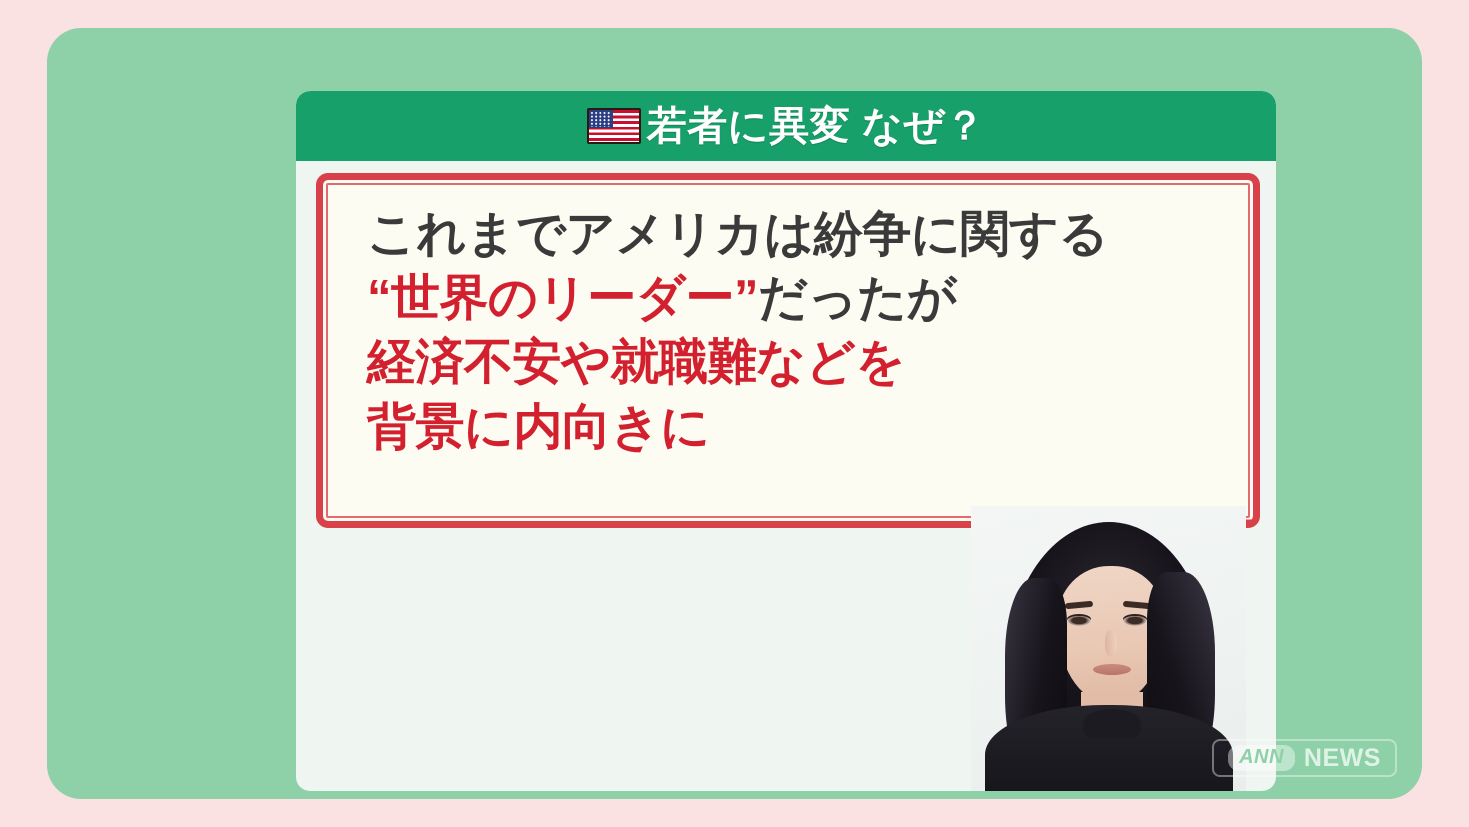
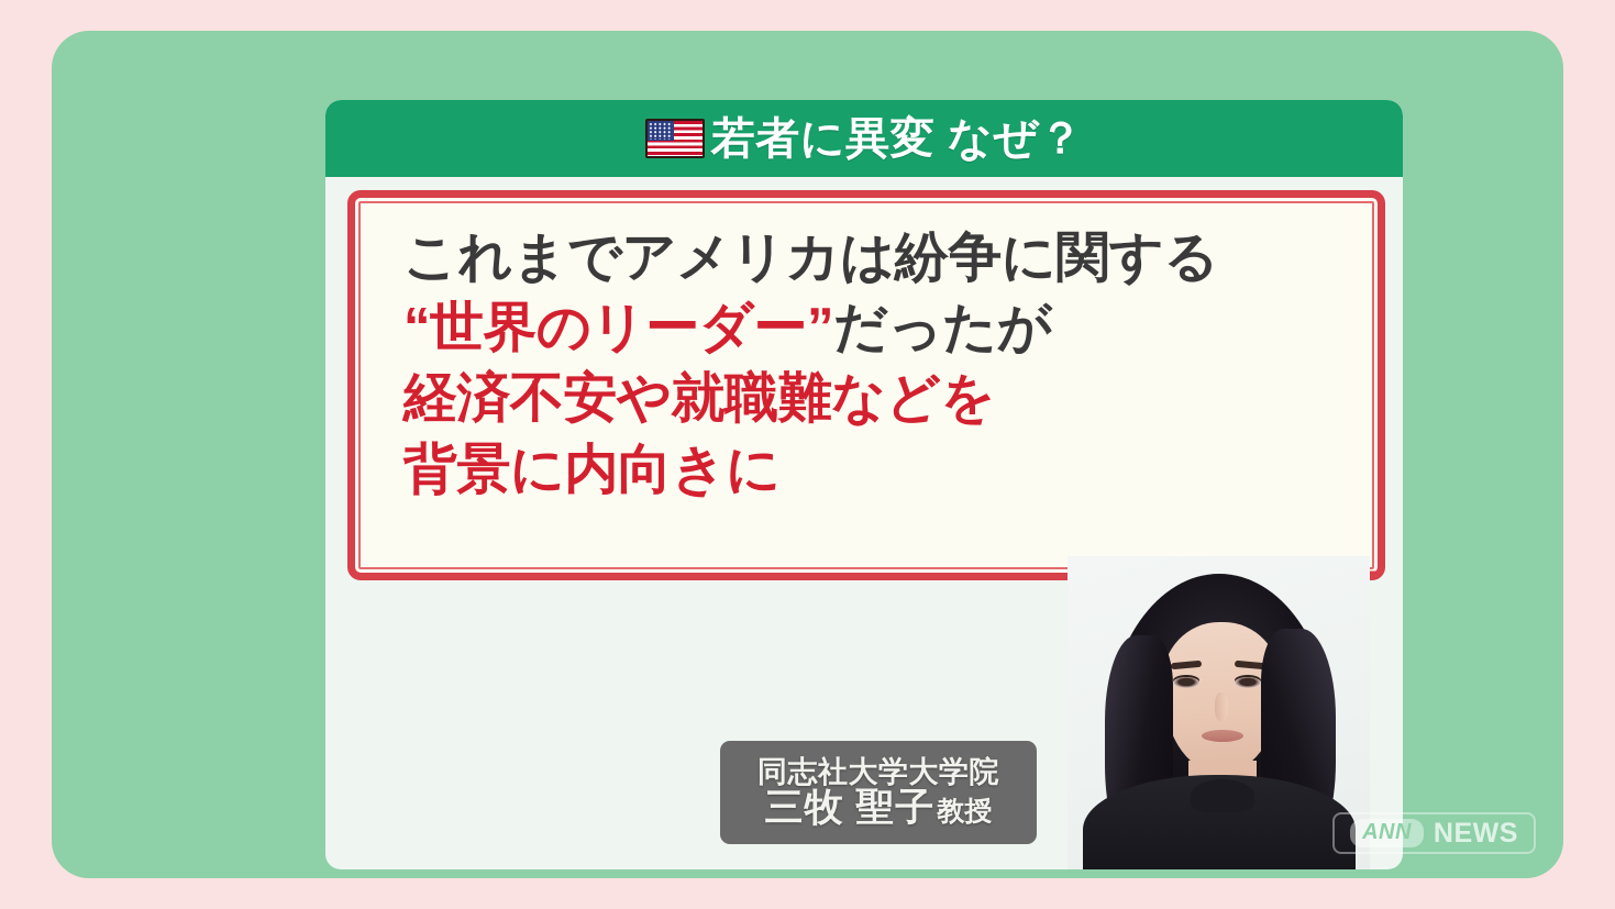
  若者に異変 なぜ？
  これまでアメリカは紛争に関する
  “世界のリーダー”だったが
  経済不安や就職難などを
  背景に内向きに
+ 同志社大学大学院
+ 三牧 聖子
+ 教授
  ANN
  NEWS
